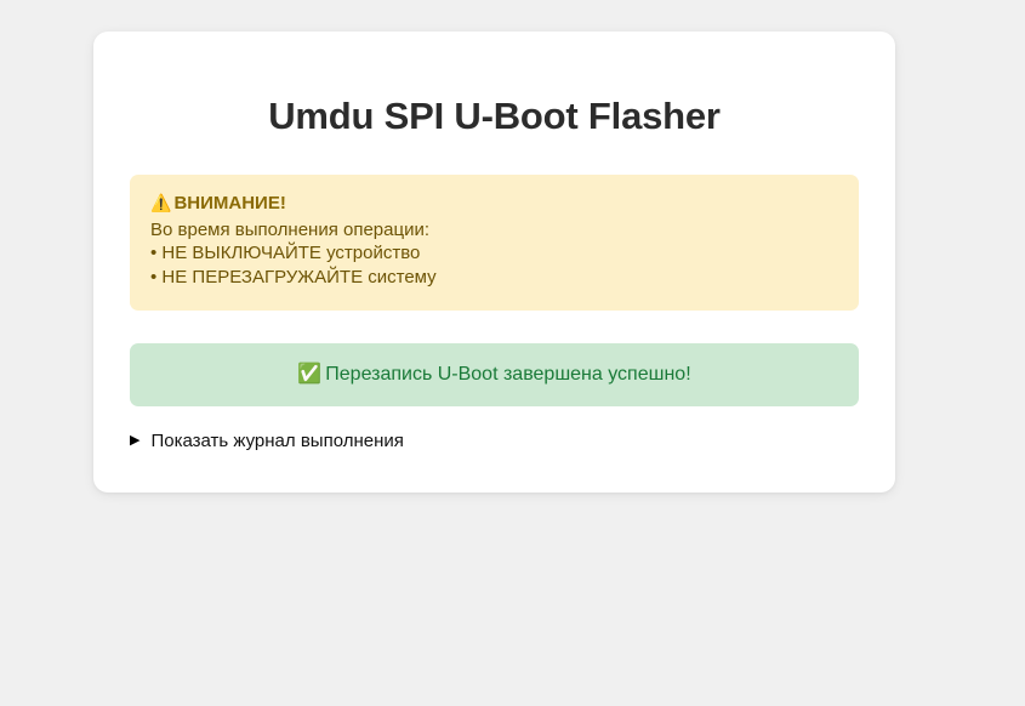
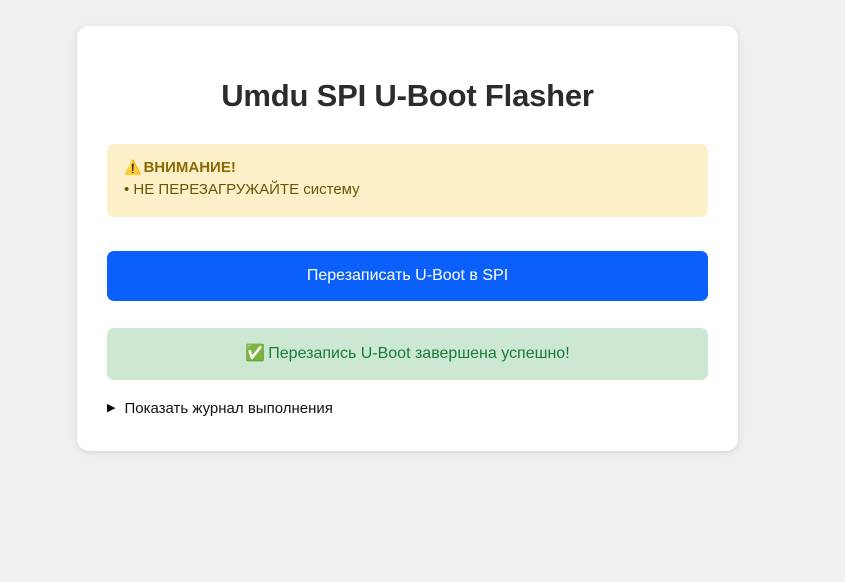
  Umdu SPI U-Boot Flasher
  ⚠️ ВНИМАНИЕ!
- Во время выполнения операции:
- • НЕ ВЫКЛЮЧАЙТЕ устройство
  • НЕ ПЕРЕЗАГРУЖАЙТЕ систему
+ Перезаписать U-Boot в SPI
  ✅ Перезапись U-Boot завершена успешно!
  ▶
  Показать журнал выполнения
